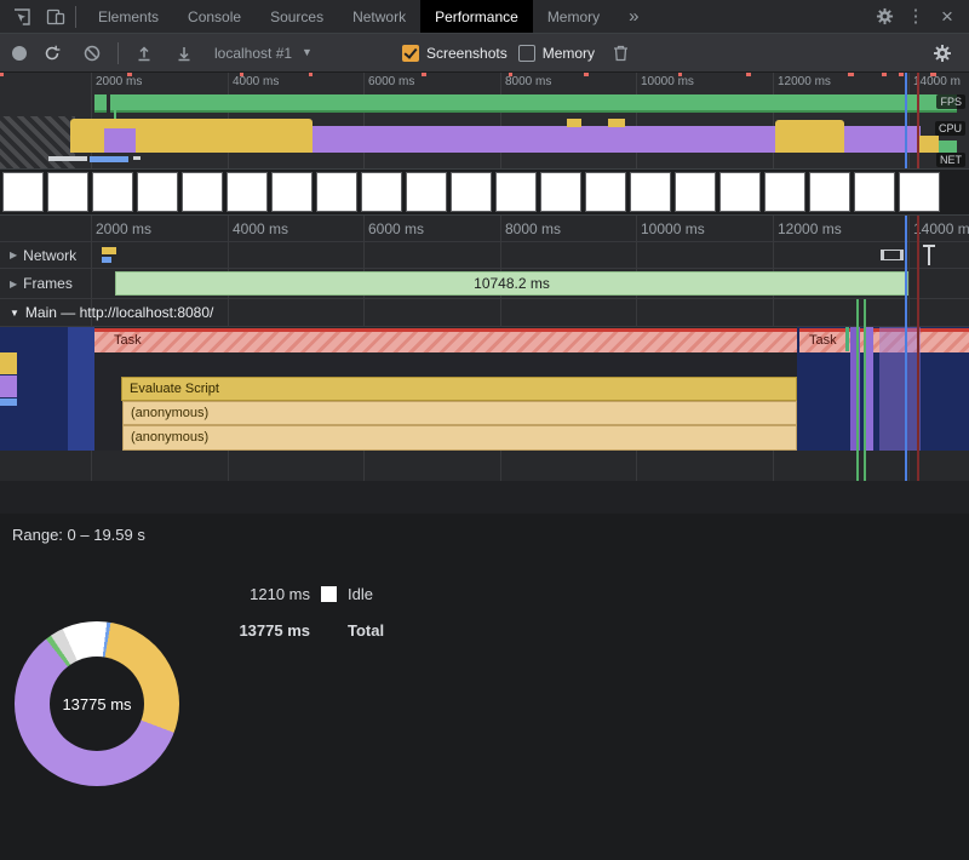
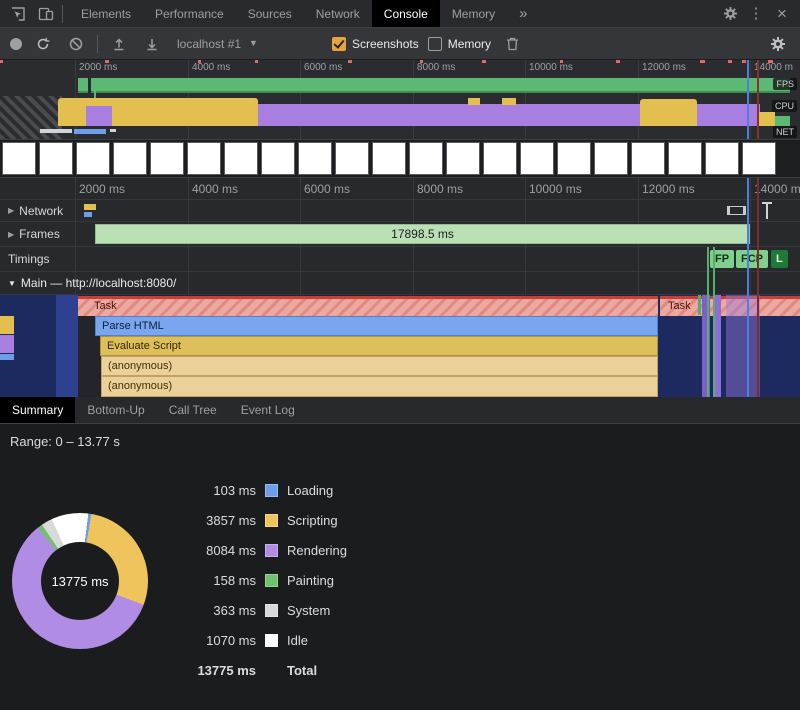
  Elements
- Console
+ Performance
  Sources
  Network
- Performance
+ Console
  Memory
  »
  ⋮
  ×
  localhost #1
  ▼
  Screenshots
  Memory
  FPS
  CPU
  NET
  2000 ms
  4000 ms
  6000 ms
  8000 ms
  10000 ms
  12000 ms
  4000 m
  2000 ms
  4000 ms
  6000 ms
  8000 ms
  10000 ms
  12000 ms
  4000 m
  ▶
  Network
  ▶
  Frames
- 10748.2 ms
+ 17898.5 ms
+ Timings
+ FP
+ FCP
+ L
  ▼
  Main — http://localhost:8080/
  Task
  Task
+ Parse HTML
  Evaluate Script
  (anonymous)
  (anonymous)
+ Summary
+ Bottom-Up
+ Call Tree
+ Event Log
- Range: 0 – 19.59 s
+ Range: 0 – 13.77 s
  13775 ms
+ 103 ms
+ Loading
+ 3857 ms
+ Scripting
+ 8084 ms
+ Rendering
+ 158 ms
+ Painting
+ 363 ms
+ System
- 1210 ms
+ 1070 ms
  Idle
  13775 ms
  Total
